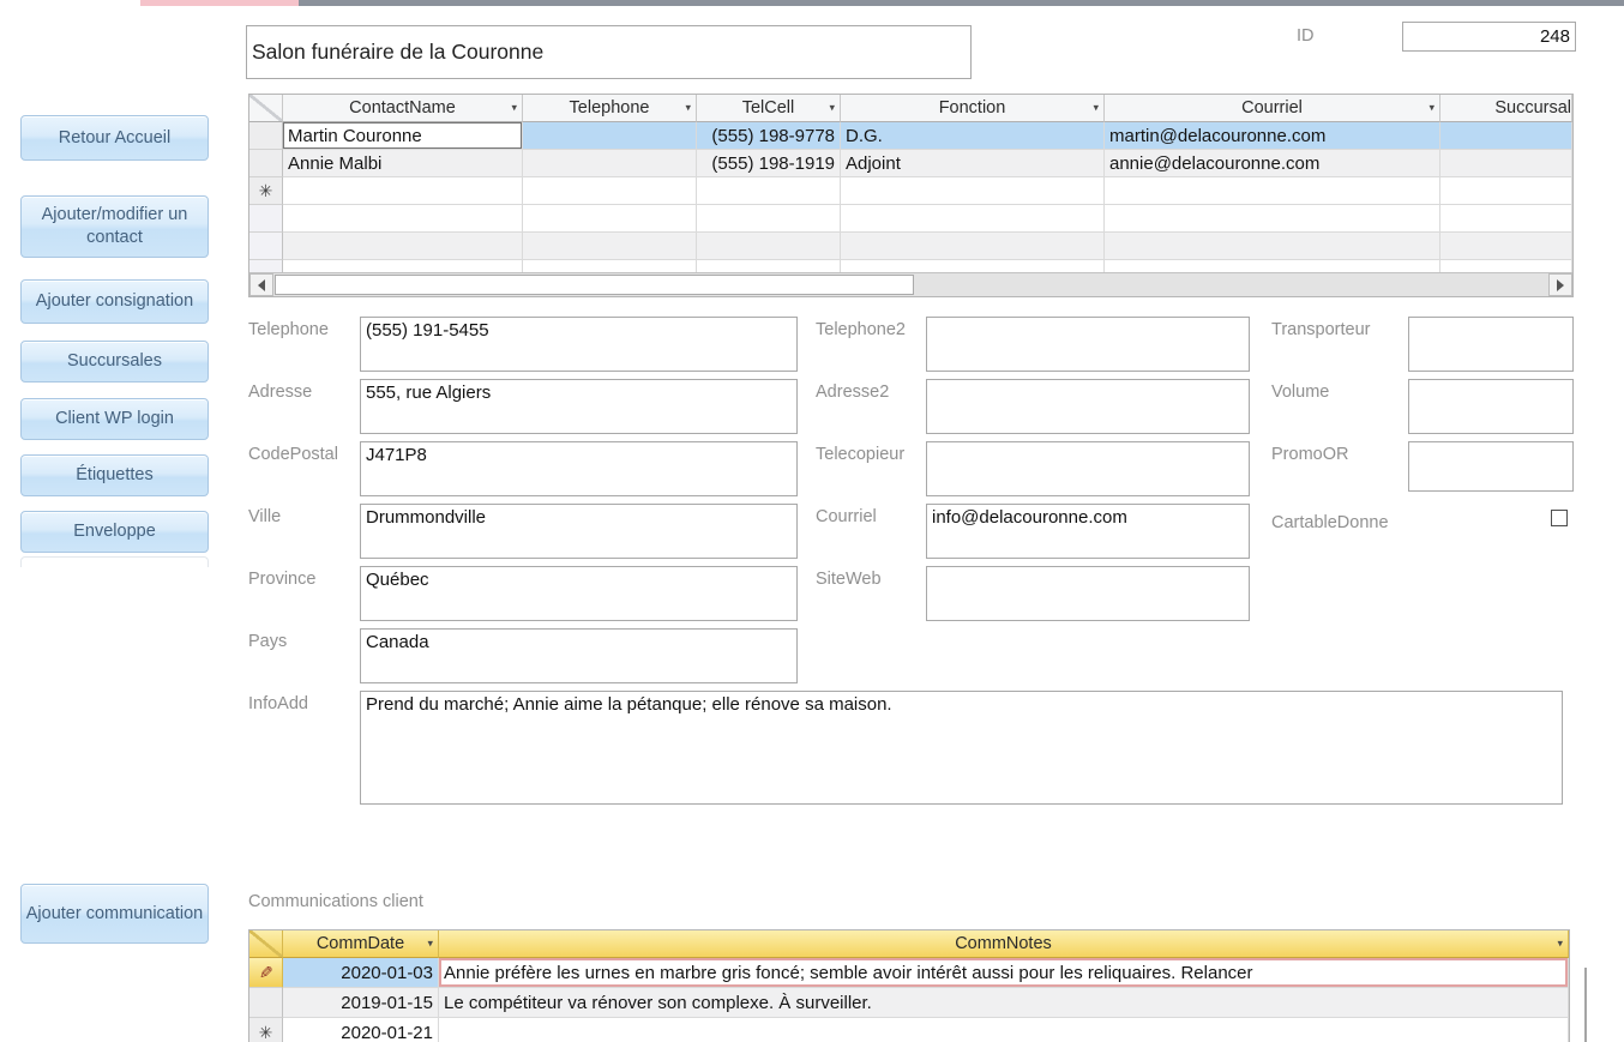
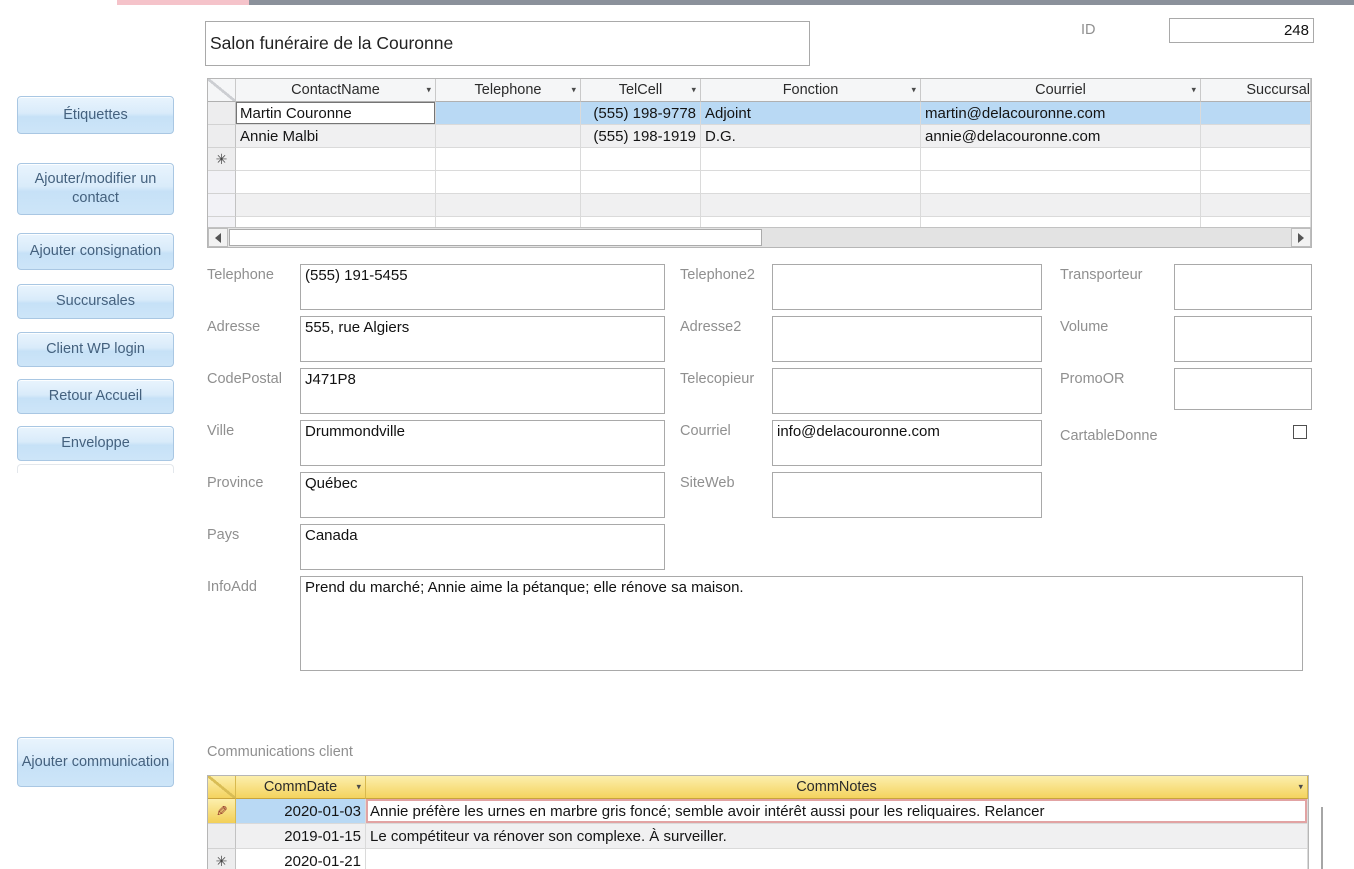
  Salon funéraire de la Couronne
  ID
  248
- Retour Accueil
+ Étiquettes
  Ajouter/modifier un contact
  Ajouter consignation
  Succursales
  Client WP login
- Étiquettes
+ Retour Accueil
  Enveloppe
  Ajouter communication
  ContactName
  ▾
  Telephone
  ▾
  TelCell
  ▾
  Fonction
  ▾
  Courriel
  ▾
  Succursal
  Martin Couronne
  (555) 198-9778
- D.G.
+ Adjoint
  martin@delacouronne.com
  Annie Malbi
  (555) 198-1919
- Adjoint
+ D.G.
  annie@delacouronne.com
  ✳
  Telephone
  (555) 191-5455
  Adresse
  555, rue Algiers
  CodePostal
  J471P8
  Ville
  Drummondville
  Province
  Québec
  Pays
  Canada
  InfoAdd
  Prend du marché; Annie aime la pétanque; elle rénove sa maison.
  Telephone2
  Adresse2
  Telecopieur
  Courriel
  info@delacouronne.com
  SiteWeb
  Transporteur
  Volume
  PromoOR
  CartableDonne
  Communications client
  CommDate
  ▾
  CommNotes
  ▾
  2020-01-03
  Annie préfère les urnes en marbre gris foncé; semble avoir intérêt aussi pour les reliquaires. Relancer
  2019-01-15
  Le compétiteur va rénover son complexe. À surveiller.
  ✳
  2020-01-21
